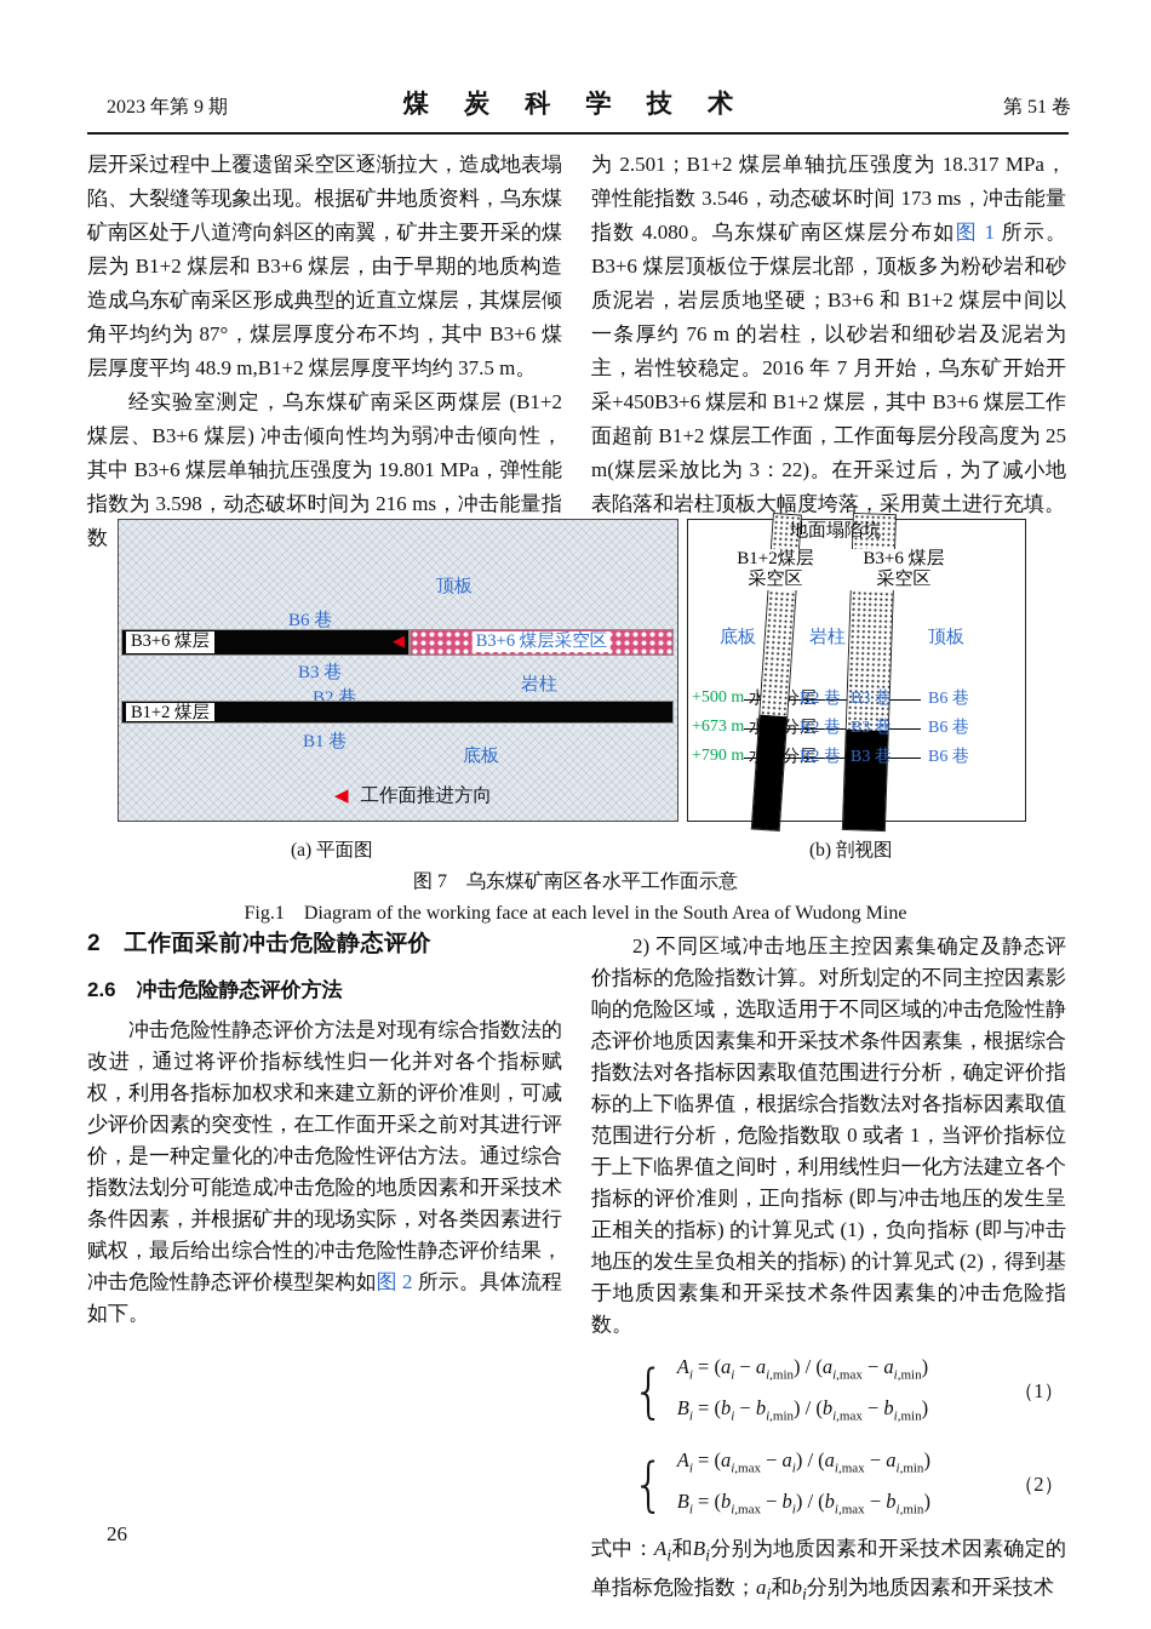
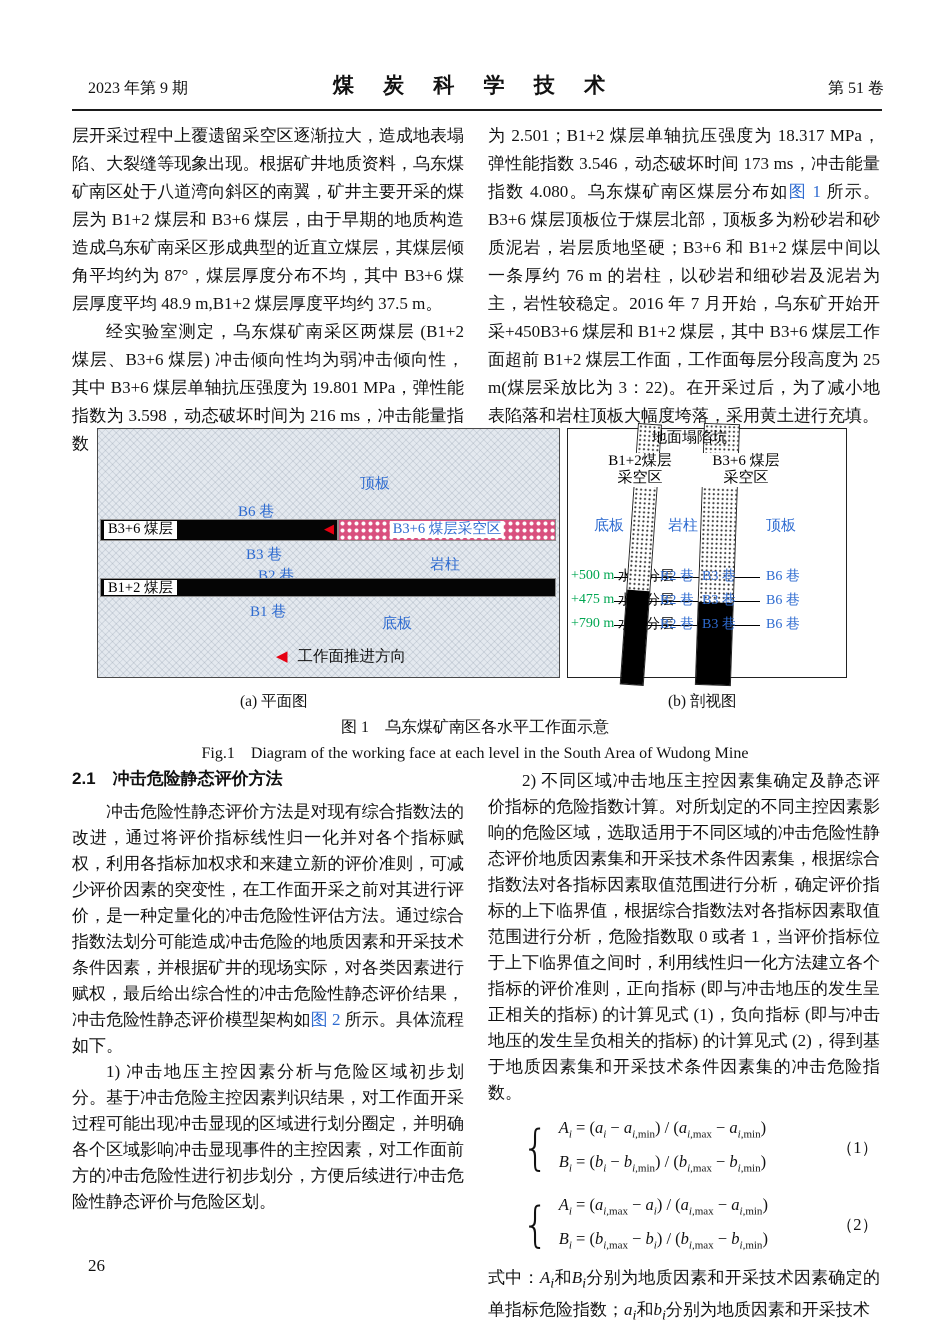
  2023 年第 9 期
  煤 炭 科 学 技 术
  第 51 卷
  层开采过程中上覆遗留采空区逐渐拉大，造成地表塌陷、大裂缝等现象出现。根据矿井地质资料，乌东煤矿南区处于八道湾向斜区的南翼，矿井主要开采的煤层为 B1+2 煤层和 B3+6 煤层，由于早期的地质构造造成乌东矿南采区形成典型的近直立煤层，其煤层倾角平均约为 87°，煤层厚度分布不均，其中 B3+6 煤层厚度平均 48.9 m,B1+2 煤层厚度平均约 37.5 m。
  经实验室测定，乌东煤矿南采区两煤层 (B1+2 煤层、B3+6 煤层) 冲击倾向性均为弱冲击倾向性，其中 B3+6 煤层单轴抗压强度为 19.801 MPa，弹性能指数为 3.598，动态破坏时间为 216 ms，冲击能量指数
  为 2.501；B1+2 煤层单轴抗压强度为 18.317 MPa，弹性能指数 3.546，动态破坏时间 173 ms，冲击能量指数 4.080。乌东煤矿南区煤层分布如图 1 所示。B3+6 煤层顶板位于煤层北部，顶板多为粉砂岩和砂质泥岩，岩层质地坚硬；B3+6 和 B1+2 煤层中间以一条厚约 76 m 的岩柱，以砂岩和细砂岩及泥岩为主，岩性较稳定。2016 年 7 月开始，乌东矿开始开采+450B3+6 煤层和 B1+2 煤层，其中 B3+6 煤层工作面超前 B1+2 煤层工作面，工作面每层分段高度为 25 m(煤层采放比为 3：22)。在开采过后，为了减小地表陷落和岩柱顶板大幅度垮落，采用黄土进行充填。
  顶板
  B6 巷
  B3+6 煤层
  ◀
  B3+6 煤层采空区
  B3 巷
  岩柱
  B2 巷
  B1+2 煤层
  B1 巷
  底板
  ◀ 工作面推进方向
  地面塌陷坑
  B1+2煤层
  采空区
  B3+6 煤层
  采空区
  底板
  岩柱
  顶板
  +500 m
  水分层
  B2 巷
  B3 巷
  B6 巷
- +673 m
+ +475 m
  水分层
  B2 巷
  B3 巷
  B6 巷
  +790 m
  B2 巷
  B3 巷
  B6 巷
  (a) 平面图
  (b) 剖视图
- 图 7 乌东煤矿南区各水平工作面示意
+ 图 1 乌东煤矿南区各水平工作面示意
  Fig.1 Diagram of the working face at each level in the South Area of Wudong Mine
- 2 工作面采前冲击危险静态评价
- 2.6 冲击危险静态评价方法
+ 2.1 冲击危险静态评价方法
  冲击危险性静态评价方法是对现有综合指数法的改进，通过将评价指标线性归一化并对各个指标赋权，利用各指标加权求和来建立新的评价准则，可减少评价因素的突变性，在工作面开采之前对其进行评价，是一种定量化的冲击危险性评估方法。通过综合指数法划分可能造成冲击危险的地质因素和开采技术条件因素，并根据矿井的现场实际，对各类因素进行赋权，最后给出综合性的冲击危险性静态评价结果，冲击危险性静态评价模型架构如图 2 所示。具体流程如下。
+ 1) 冲击地压主控因素分析与危险区域初步划分。基于冲击危险主控因素判识结果，对工作面开采过程可能出现冲击显现的区域进行划分圈定，并明确各个区域影响冲击显现事件的主控因素，对工作面前方的冲击危险性进行初步划分，方便后续进行冲击危险性静态评价与危险区划。
  2) 不同区域冲击地压主控因素集确定及静态评价指标的危险指数计算。对所划定的不同主控因素影响的危险区域，选取适用于不同区域的冲击危险性静态评价地质因素集和开采技术条件因素集，根据综合指数法对各指标因素取值范围进行分析，确定评价指标的上下临界值，根据综合指数法对各指标因素取值范围进行分析，危险指数取 0 或者 1，当评价指标位于上下临界值之间时，利用线性归一化方法建立各个指标的评价准则，正向指标 (即与冲击地压的发生呈正相关的指标) 的计算见式 (1)，负向指标 (即与冲击地压的发生呈负相关的指标) 的计算见式 (2)，得到基于地质因素集和开采技术条件因素集的冲击危险指数。
  {
  Ai = (ai − ai,min) / (ai,max − ai,min)
  Bi = (bi − bi,min) / (bi,max − bi,min)
  （1）
  {
  Ai = (ai,max − ai) / (ai,max − ai,min)
  Bi = (bi,max − bi) / (bi,max − bi,min)
  （2）
  式中：Ai和Bi分别为地质因素和开采技术因素确定的单指标危险指数；ai和bi分别为地质因素和开采技术
  26
